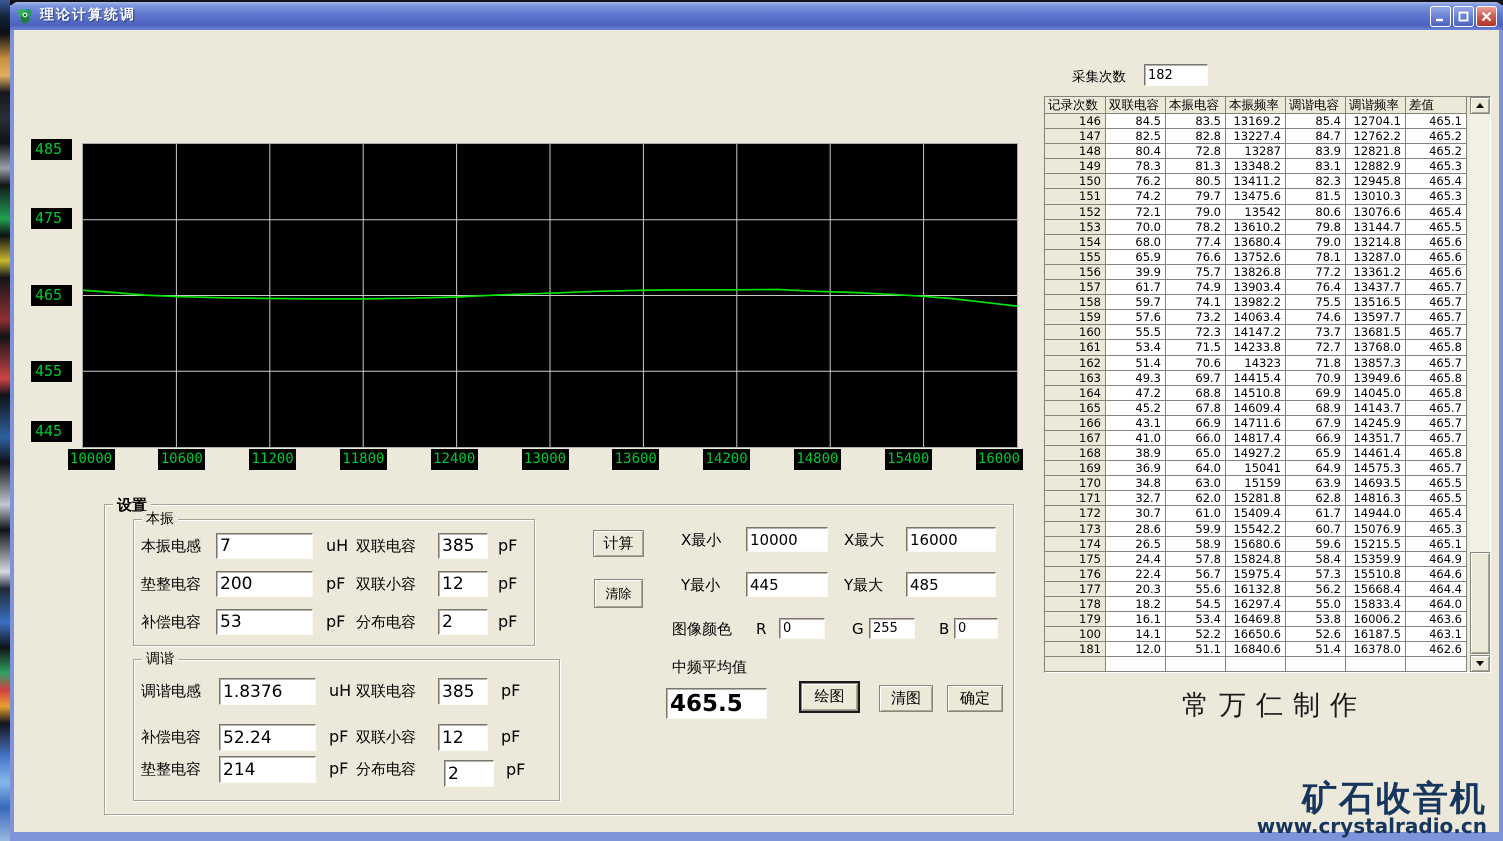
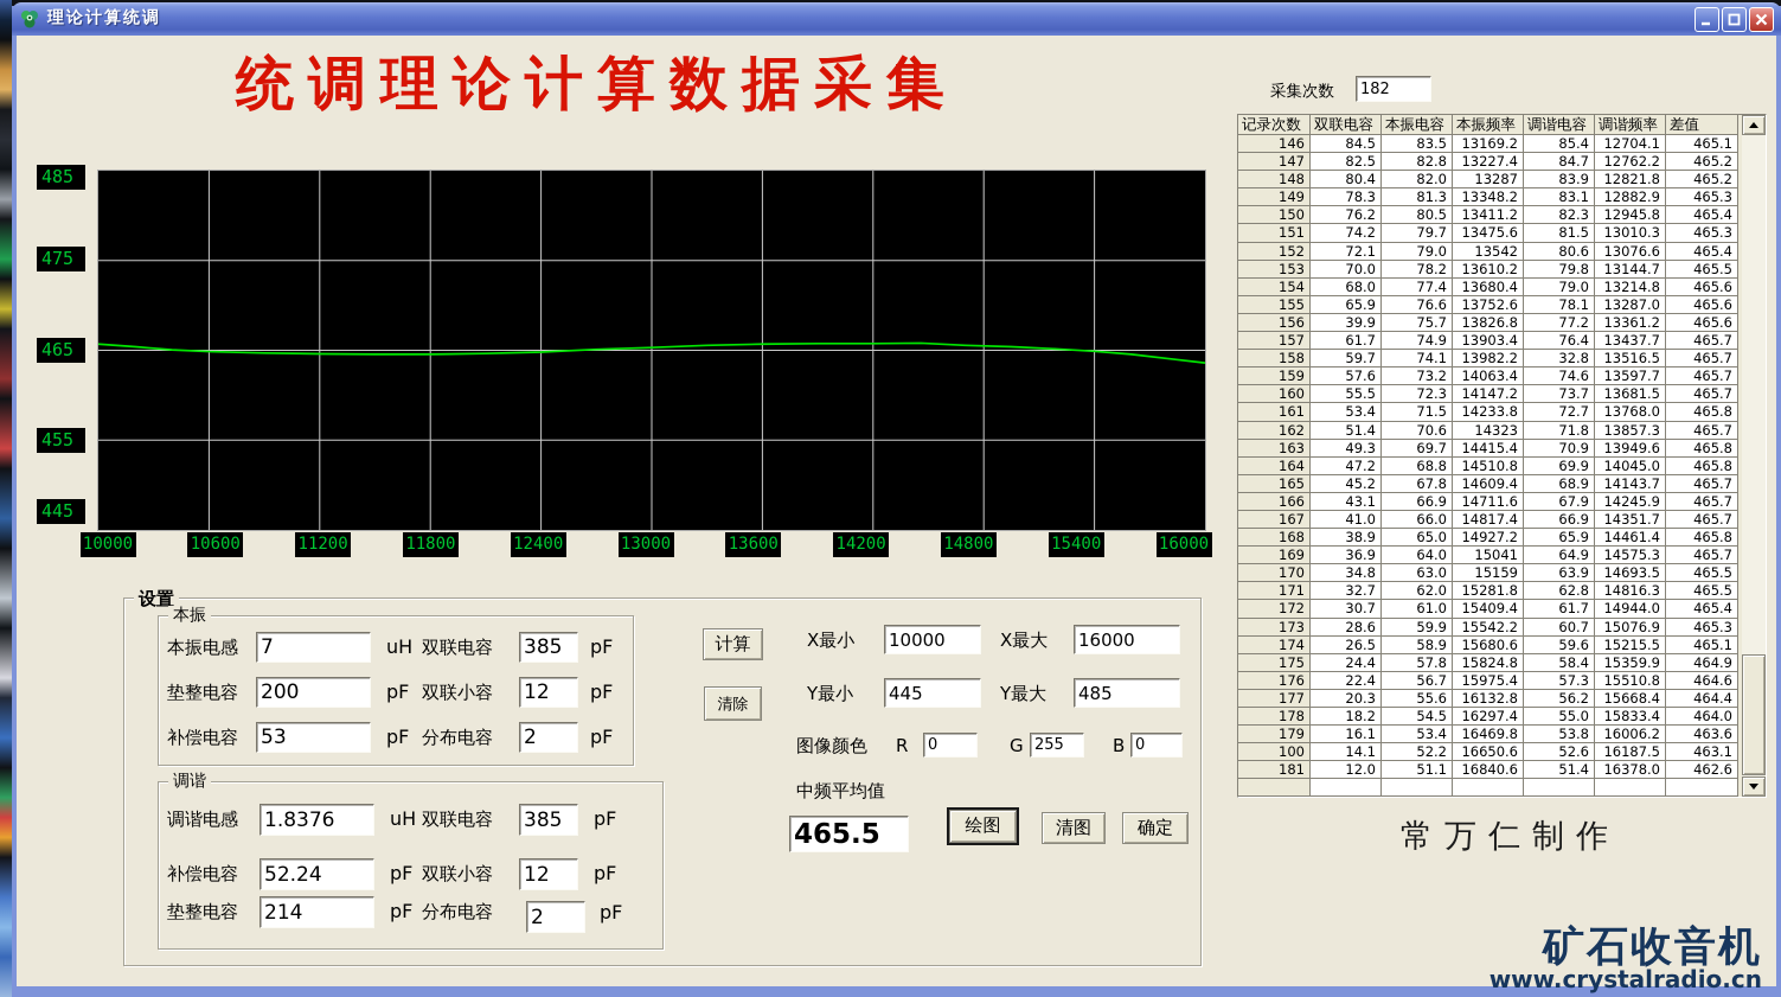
  理论计算统调
+ 统调理论计算数据采集
  485
  475
  465
  455
  445
  10000
  10600
  11200
  11800
  12400
  13000
  13600
  14200
  14800
  15400
  16000
  采集次数
  182
  记录次数
  双联电容
  本振电容
  本振频率
  调谐电容
  调谐频率
  差值
  146
  84.5
  83.5
  13169.2
  85.4
  12704.1
  465.1
  147
  82.5
  82.8
  13227.4
  84.7
  12762.2
  465.2
  148
  80.4
- 72.8
+ 82.0
  13287
  83.9
  12821.8
  465.2
  149
  78.3
  81.3
  13348.2
  83.1
  12882.9
  465.3
  150
  76.2
  80.5
  13411.2
  82.3
  12945.8
  465.4
  151
  74.2
  79.7
  13475.6
  81.5
  13010.3
  465.3
  152
  72.1
  79.0
  13542
  80.6
  13076.6
  465.4
  153
  70.0
  78.2
  13610.2
  79.8
  13144.7
  465.5
  154
  68.0
  77.4
  13680.4
  79.0
  13214.8
  465.6
  155
  65.9
  76.6
  13752.6
  78.1
  13287.0
  465.6
  156
  39.9
  75.7
  13826.8
  77.2
  13361.2
  465.6
  157
  61.7
  74.9
  13903.4
  76.4
  13437.7
  465.7
  158
  59.7
  74.1
  13982.2
- 75.5
+ 32.8
  13516.5
  465.7
  159
  57.6
  73.2
  14063.4
  74.6
  13597.7
  465.7
  160
  55.5
  72.3
  14147.2
  73.7
  13681.5
  465.7
  161
  53.4
  71.5
  14233.8
  72.7
  13768.0
  465.8
  162
  51.4
  70.6
  14323
  71.8
  13857.3
  465.7
  163
  49.3
  69.7
  14415.4
  70.9
  13949.6
  465.8
  164
  47.2
  68.8
  14510.8
  69.9
  14045.0
  465.8
  165
  45.2
  67.8
  14609.4
  68.9
  14143.7
  465.7
  166
  43.1
  66.9
  14711.6
  67.9
  14245.9
  465.7
  167
  41.0
  66.0
  14817.4
  66.9
  14351.7
  465.7
  168
  38.9
  65.0
  14927.2
  65.9
  14461.4
  465.8
  169
  36.9
  64.0
  15041
  64.9
  14575.3
  465.7
  170
  34.8
  63.0
  15159
  63.9
  14693.5
  465.5
  171
  32.7
  62.0
  15281.8
  62.8
  14816.3
  465.5
  172
  30.7
  61.0
  15409.4
  61.7
  14944.0
  465.4
  173
  28.6
  59.9
  15542.2
  60.7
  15076.9
  465.3
  174
  26.5
  58.9
  15680.6
  59.6
  15215.5
  465.1
  175
  24.4
  57.8
  15824.8
  58.4
  15359.9
  464.9
  176
  22.4
  56.7
  15975.4
  57.3
  15510.8
  464.6
  177
  20.3
  55.6
  16132.8
  56.2
  15668.4
  464.4
  178
  18.2
  54.5
  16297.4
  55.0
  15833.4
  464.0
  179
  16.1
  53.4
  16469.8
  53.8
  16006.2
  463.6
  100
  14.1
  52.2
  16650.6
  52.6
  16187.5
  463.1
  181
  12.0
  51.1
  16840.6
  51.4
  16378.0
  462.6
  设置
  本振
  本振电感
  7
  uH
  双联电容
  385
  pF
  垫整电容
  200
  pF
  双联小容
  12
  pF
  补偿电容
  53
  pF
  分布电容
  2
  pF
  调谐
  调谐电感
  1.8376
  uH
  双联电容
  385
  pF
  补偿电容
  52.24
  pF
  双联小容
  12
  pF
  垫整电容
  214
  pF
  分布电容
  2
  pF
  计算
  清除
  X最小
  10000
  X最大
  16000
  Y最小
  445
  Y最大
  485
  图像颜色
  R
  0
  G
  255
  B
  0
  中频平均值
  465.5
  绘图
  清图
  确定
  常万仁制作
  矿石收音机
  www.crystalradio.cn
